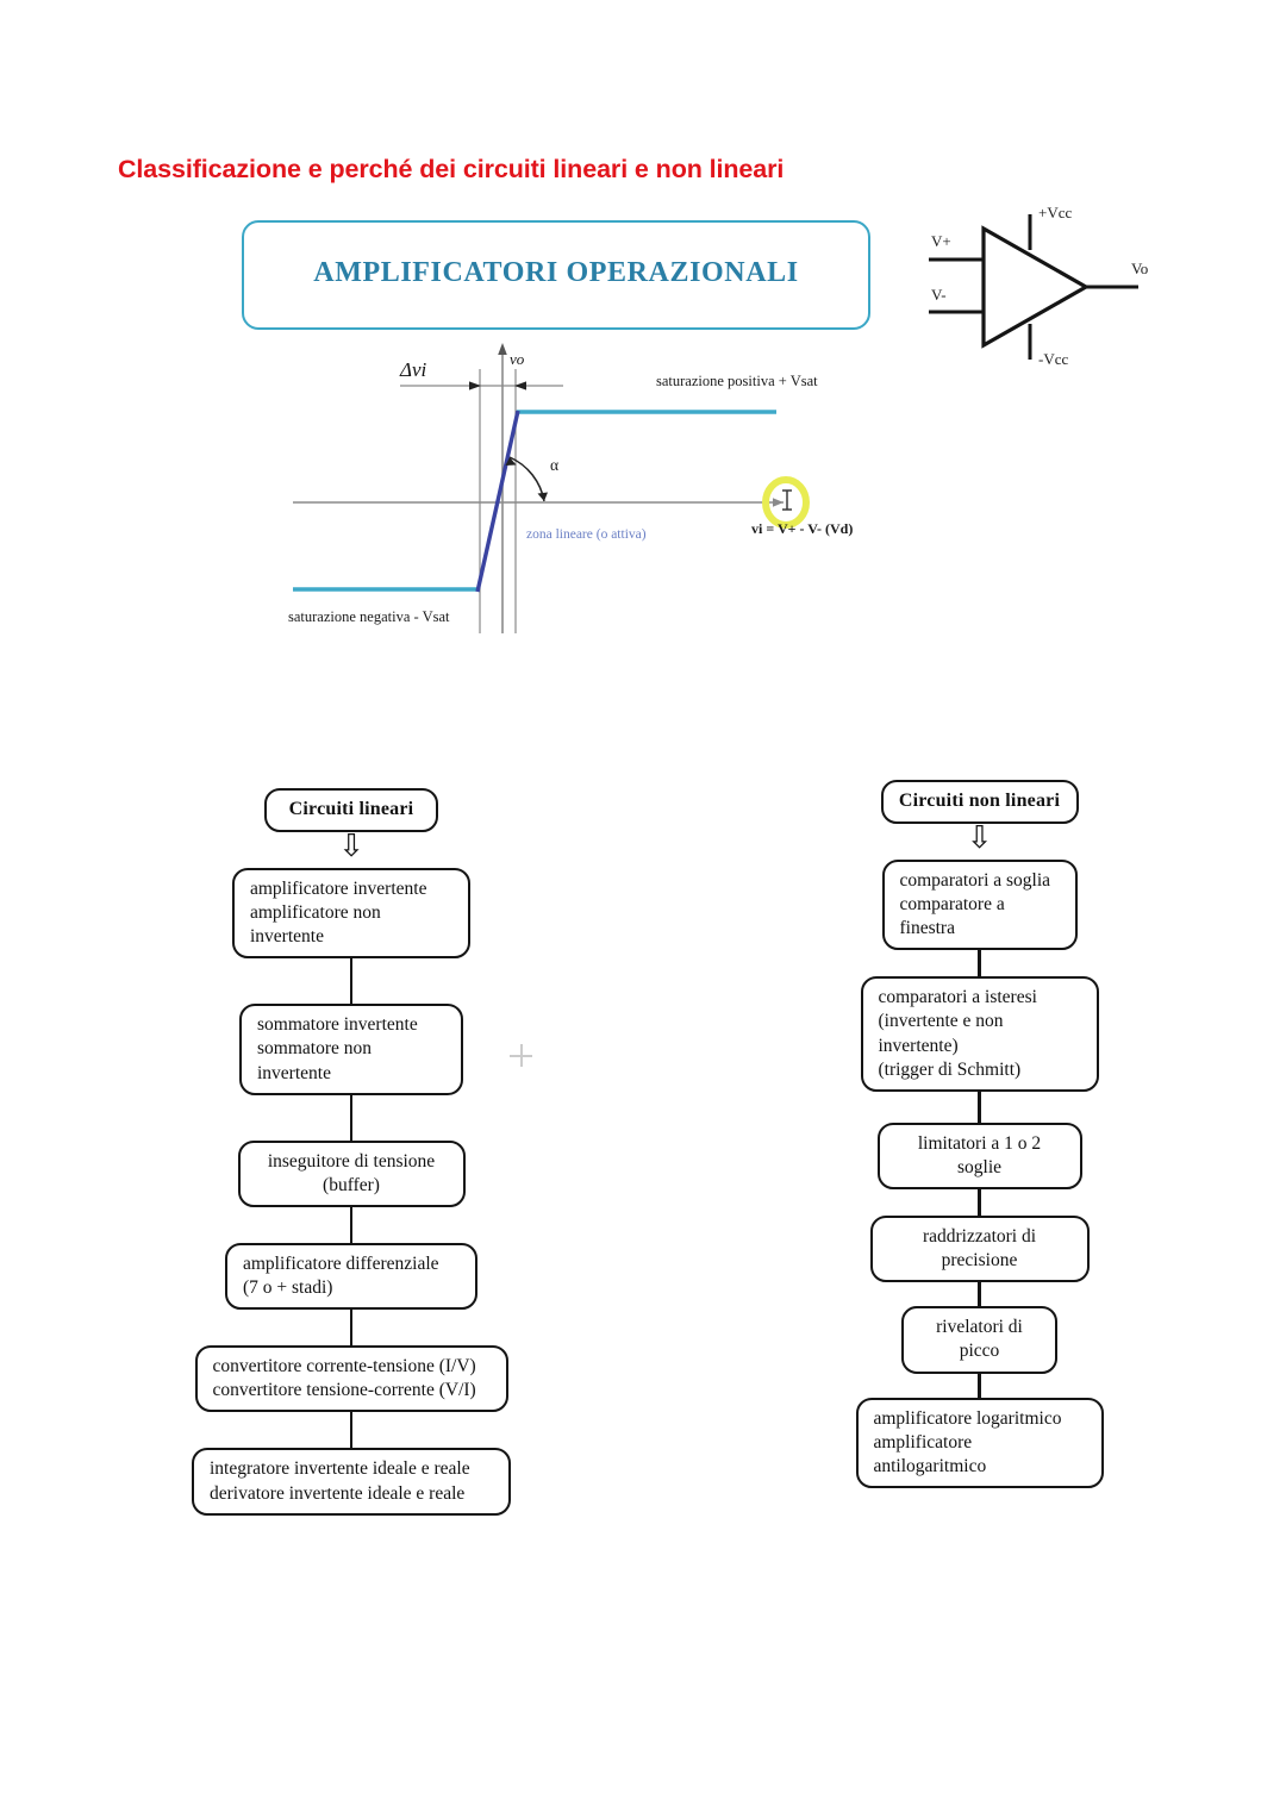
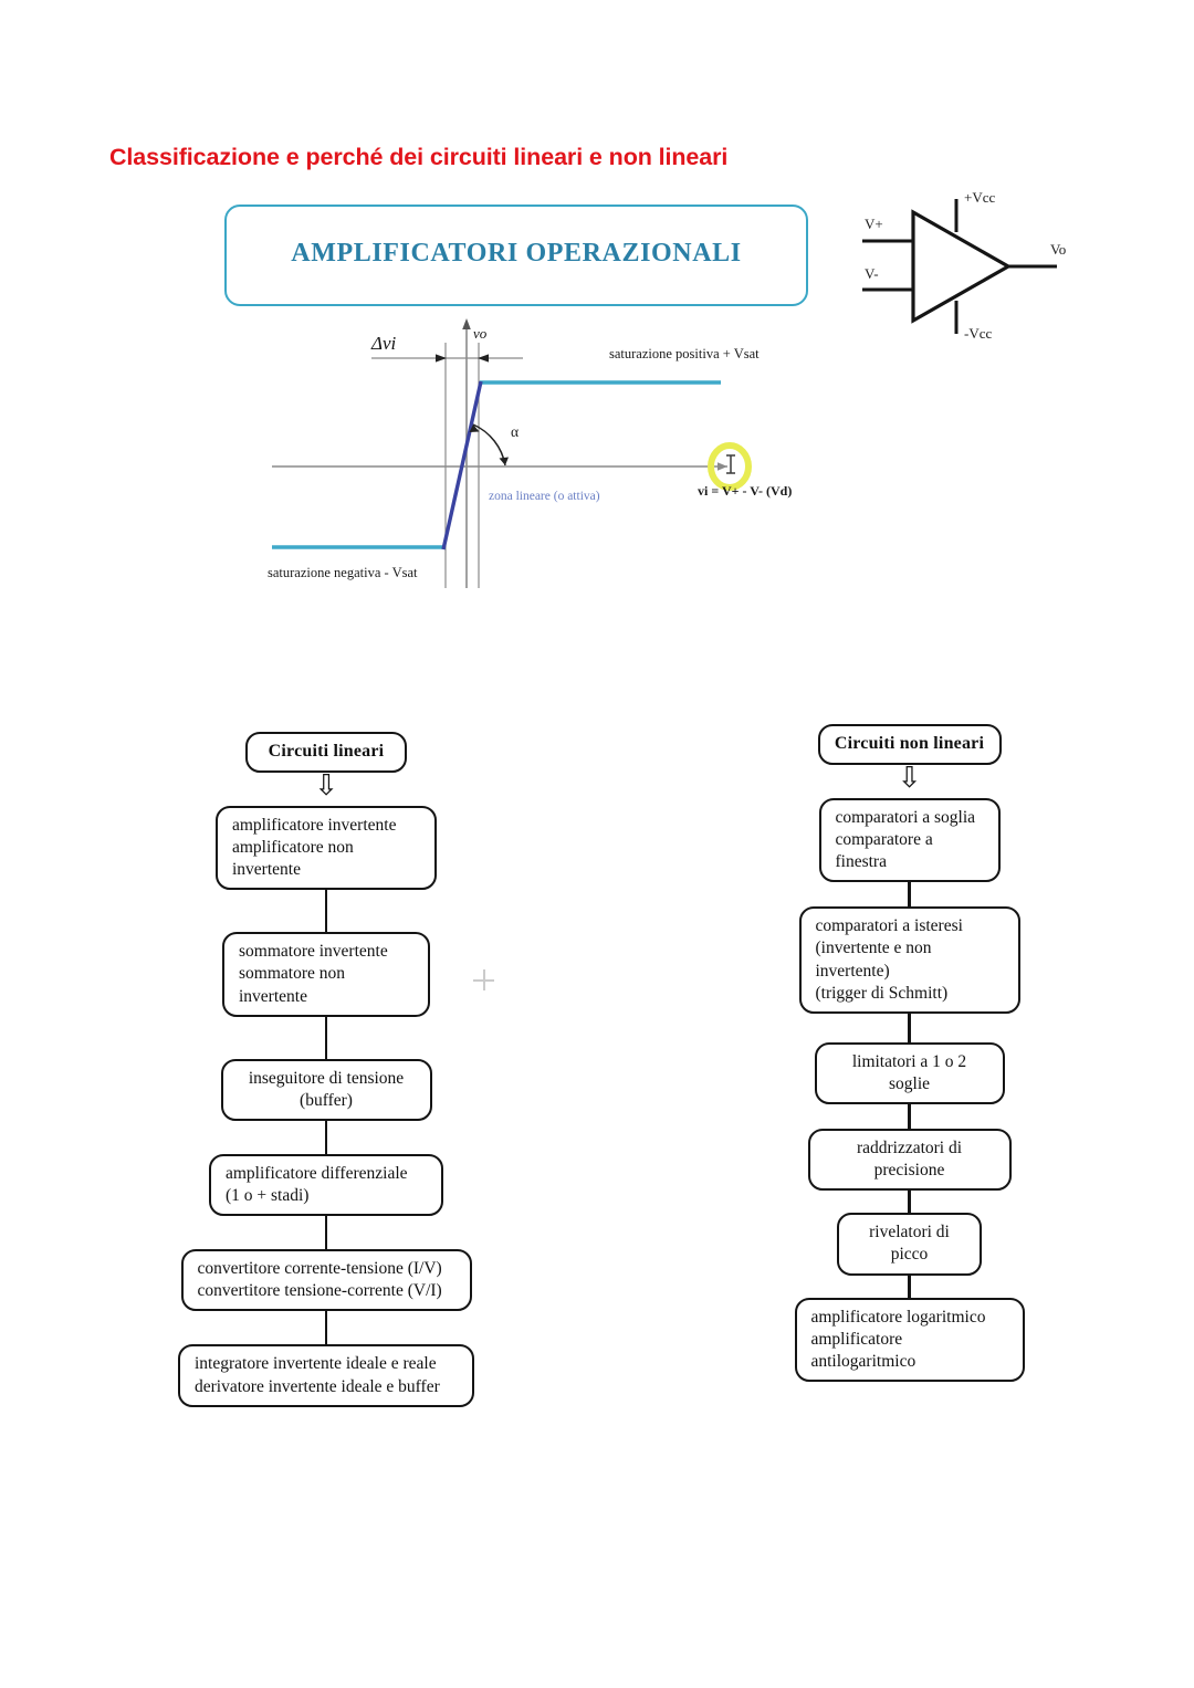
  Classificazione e perché dei circuiti lineari e non lineari
  AMPLIFICATORI OPERAZIONALI
  V+
  V-
  +Vcc
  -Vcc
  Vo
  vo
  saturazione positiva + Vsat
  saturazione negativa - Vsat
  zona lineare (o attiva)
  Δvi
  α
  vi = V+ - V- (Vd)
  Circuiti lineari
  ⇩
  amplificatore invertente
  amplificatore non invertente
  sommatore invertente
  sommatore non invertente
  inseguitore di tensione (buffer)
  amplificatore differenziale
- (7 o + stadi)
+ (1 o + stadi)
  convertitore corrente-tensione (I/V)
  convertitore tensione-corrente (V/I)
  integratore invertente ideale e reale
- derivatore invertente ideale e reale
+ derivatore invertente ideale e buffer
  Circuiti non lineari
  ⇩
  comparatori a soglia
  comparatore a finestra
  comparatori a isteresi
  (invertente e non invertente)
  (trigger di Schmitt)
  limitatori a 1 o 2 soglie
  raddrizzatori di precisione
  rivelatori di picco
  amplificatore logaritmico
  amplificatore antilogaritmico
